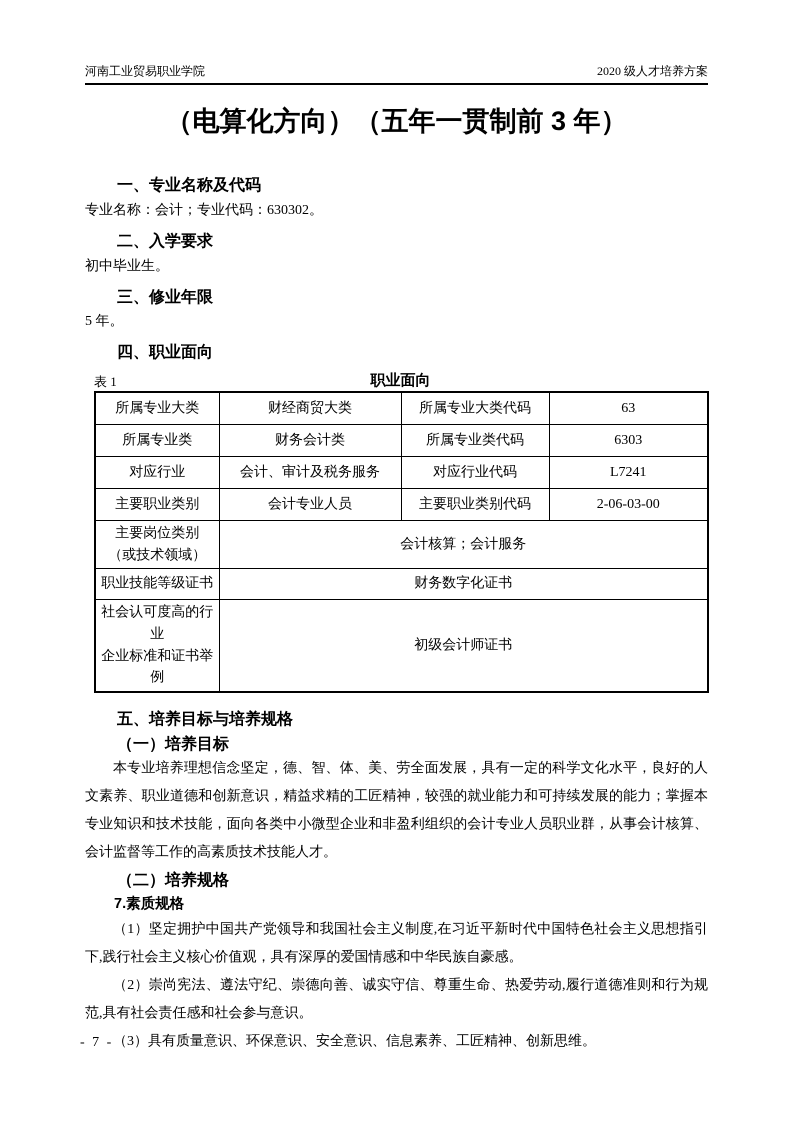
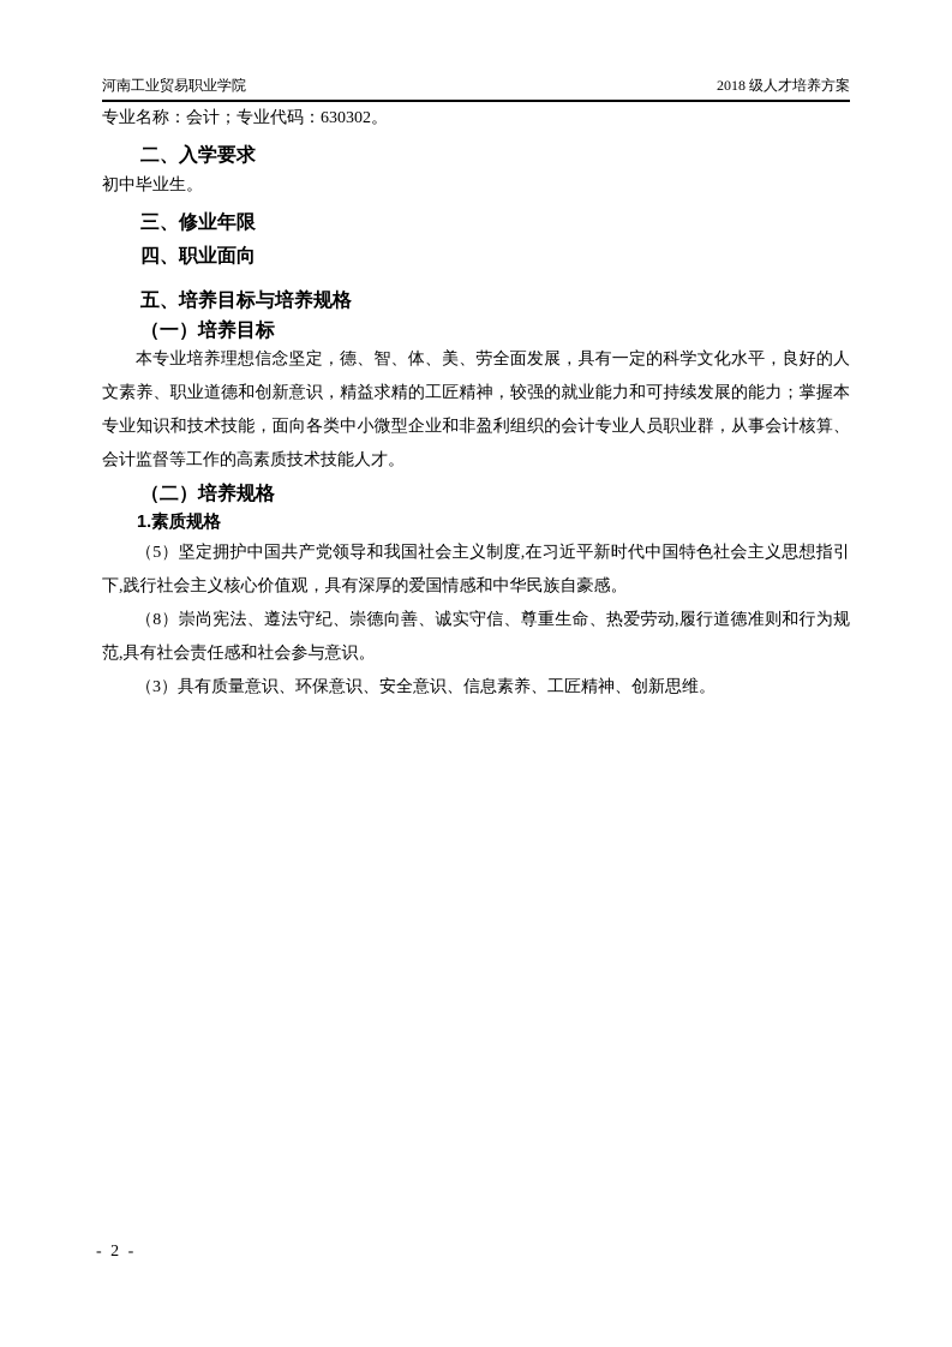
  河南工业贸易职业学院
- 2020 级人才培养方案
+ 2018 级人才培养方案
- （电算化方向）（五年一贯制前 3 年）
- 一、专业名称及代码
  专业名称：会计；专业代码：630302。
  二、入学要求
  初中毕业生。
  三、修业年限
- 5 年。
  四、职业面向
- 表 1
- 职业面向
- 所属专业大类	财经商贸大类	所属专业大类代码	63
- 所属专业类	财务会计类	所属专业类代码	6303
- 对应行业	会计、审计及税务服务	对应行业代码	L7241
- 主要职业类别	会计专业人员	主要职业类别代码	2-06-03-00
- 主要岗位类别 （或技术领域）	会计核算；会计服务
- 职业技能等级证书	财务数字化证书
- 社会认可度高的行业 企业标准和证书举例	初级会计师证书
  五、培养目标与培养规格
  （一）培养目标
  本专业培养理想信念坚定，德、智、体、美、劳全面发展，具有一定的科学文化水平，良好的人文素养、职业道德和创新意识，精益求精的工匠精神，较强的就业能力和可持续发展的能力；掌握本专业知识和技术技能，面向各类中小微型企业和非盈利组织的会计专业人员职业群，从事会计核算、会计监督等工作的高素质技术技能人才。
  （二）培养规格
- 7.素质规格
+ 1.素质规格
- （1）坚定拥护中国共产党领导和我国社会主义制度,在习近平新时代中国特色社会主义思想指引下,践行社会主义核心价值观，具有深厚的爱国情感和中华民族自豪感。
+ （5）坚定拥护中国共产党领导和我国社会主义制度,在习近平新时代中国特色社会主义思想指引下,践行社会主义核心价值观，具有深厚的爱国情感和中华民族自豪感。
- （2）崇尚宪法、遵法守纪、崇德向善、诚实守信、尊重生命、热爱劳动,履行道德准则和行为规范,具有社会责任感和社会参与意识。
+ （8）崇尚宪法、遵法守纪、崇德向善、诚实守信、尊重生命、热爱劳动,履行道德准则和行为规范,具有社会责任感和社会参与意识。
  （3）具有质量意识、环保意识、安全意识、信息素养、工匠精神、创新思维。
- - 7 -
+ - 2 -
